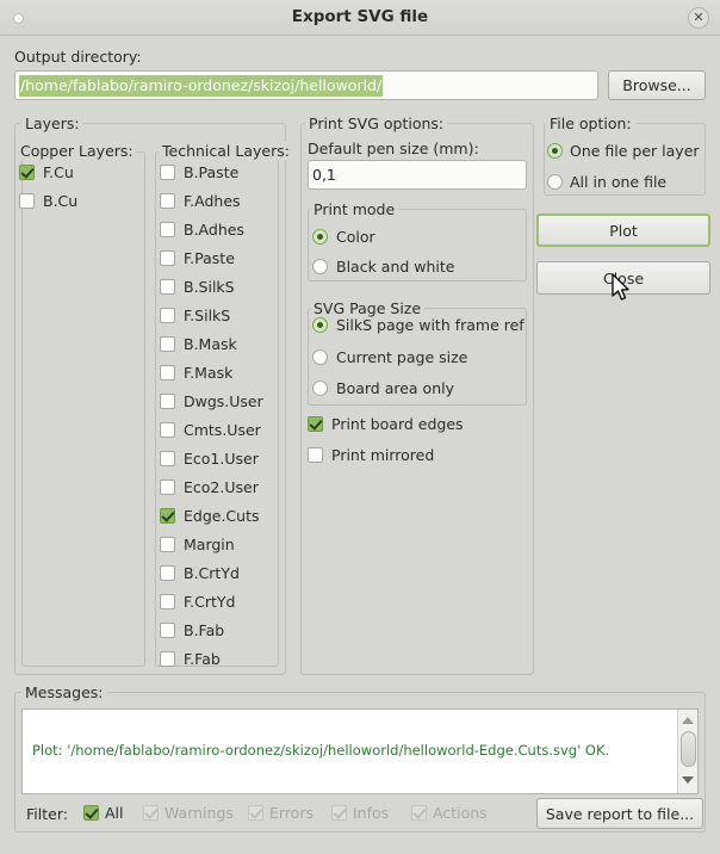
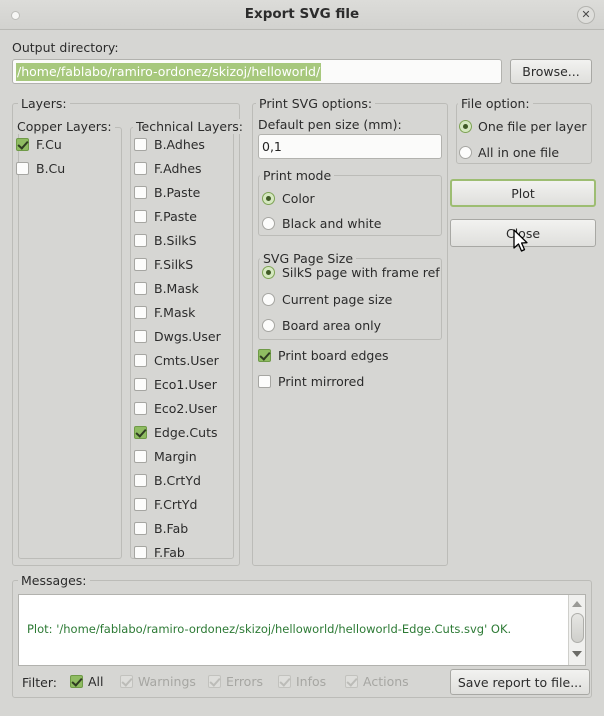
  Export SVG file
  ✕
  Output directory:
  /home/fablabo/ramiro-ordonez/skizoj/helloworld/
  Browse...
  Layers:
  Copper Layers:
  F.Cu
  B.Cu
  Technical Layers:
- B.Paste
+ B.Adhes
  F.Adhes
- B.Adhes
+ B.Paste
  F.Paste
  B.SilkS
  F.SilkS
  B.Mask
  F.Mask
  Dwgs.User
  Cmts.User
  Eco1.User
  Eco2.User
  Edge.Cuts
  Margin
  B.CrtYd
  F.CrtYd
  B.Fab
  F.Fab
  Print SVG options:
  Default pen size (mm):
  0,1
  Print mode
  Color
  Black and white
  SVG Page Size
  SilkS page with frame ref
  Current page size
  Board area only
  Print board edges
  Print mirrored
  File option:
  One file per layer
  All in one file
  Plot
  Cose
  Messages:
  Plot: '/home/fablabo/ramiro-ordonez/skizoj/helloworld/helloworld-Edge.Cuts.svg' OK.
  Filter:
  All
  Warnings
  Errors
  Infos
  Actions
  Save report to file...
